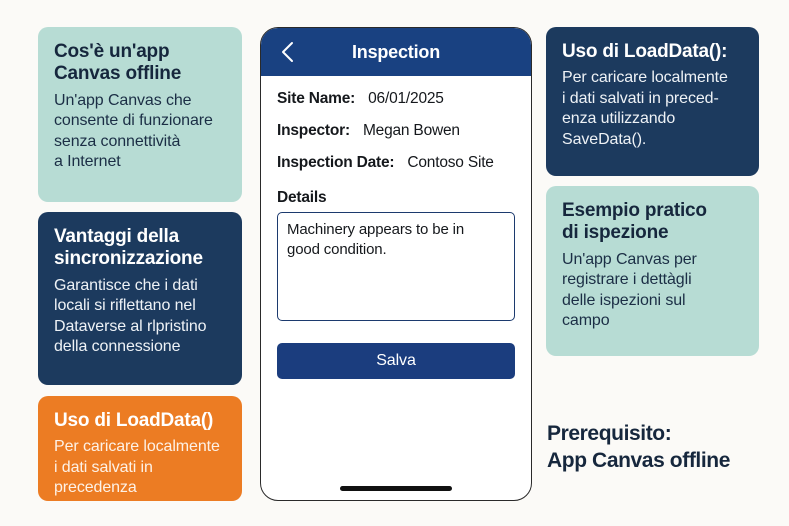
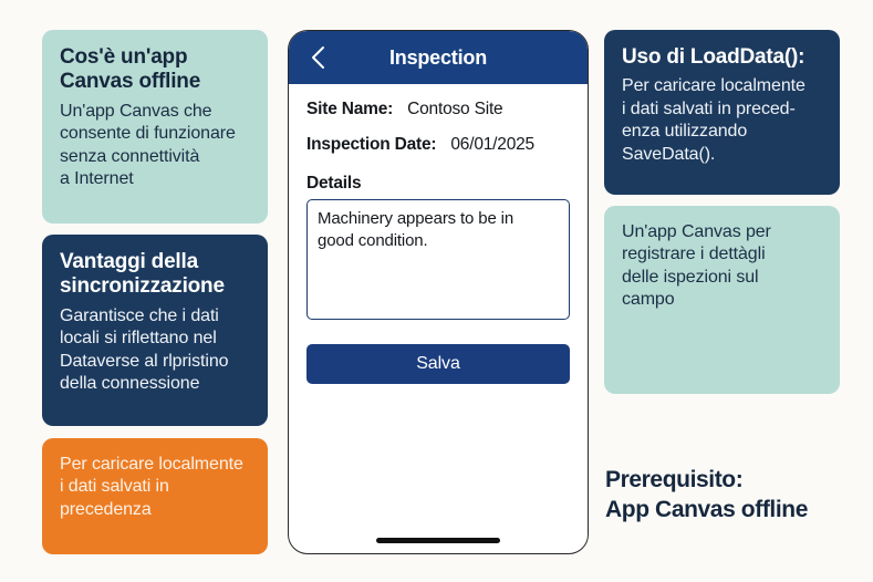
  Cos'è un'app
  Canvas offline
  Un'app Canvas che
  consente di funzionare
  senza connettività
  a Internet
  Vantaggi della
  sincronizzazione
  Garantisce che i dati
  locali si riflettano nel
  Dataverse al rlpristino
  della connessione
- Uso di LoadData()
  Per caricare localmente
  i dati salvati in
  precedenza
  Uso di LoadData():
  Per caricare localmente
  i dati salvati in preced-
  enza utilizzando
  SaveData().
- Esempio pratico
- di ispezione
  Un'app Canvas per
  registrare i dettàgli
  delle ispezioni sul
  campo
  Prerequisito:
  App Canvas offline
  Inspection
  Site Name:
- 06/01/2025
+ Contoso Site
- Inspector:
- Megan Bowen
  Inspection Date:
- Contoso Site
+ 06/01/2025
  Details
  Machinery appears to be in
  good condition.
  Salva
